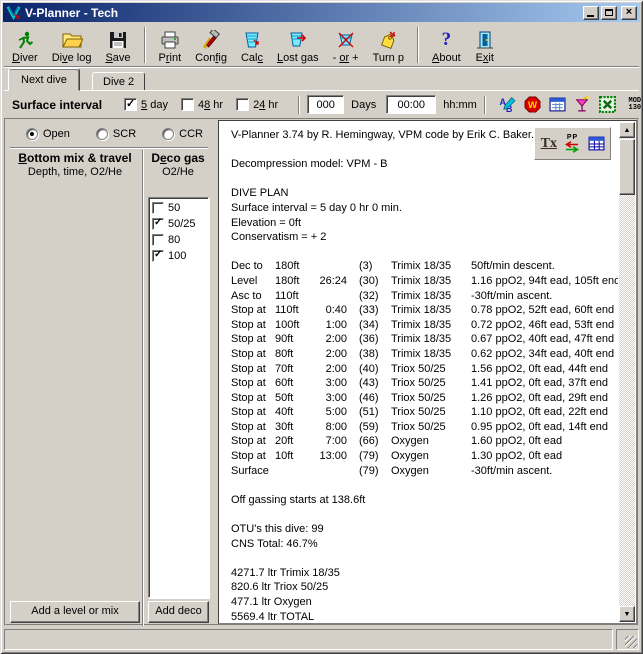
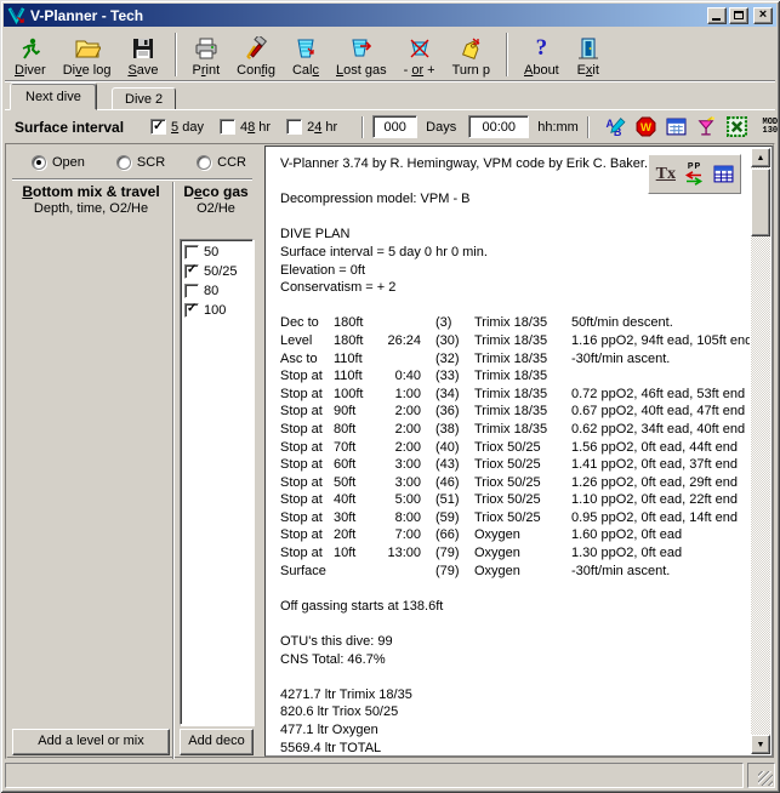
  V-Planner - Tech
  ×
  Diver
  Dive log
  Save
  Print
  Config
  Calc
  Lost gas
  - or +
  Turn p
  ?
  About
  Exit
  Next dive
  Dive 2
  Surface interval
  5 day
  48 hr
  24 hr
  000
  Days
  00:00
  hh:mm
  A
  B
  W
  MOD
  130
  Open
  SCR
  CCR
  Bottom mix & travel
  Depth, time, O2/He
  Deco gas
  O2/He
  50
  50/25
  80
  100
  Add a level or mix
  Add deco
  V-Planner 3.74 by R. Hemingway, VPM code by Erik C. Baker.
  Decompression model: VPM - B
  DIVE PLAN
  Surface interval = 5 day 0 hr 0 min.
  Elevation = 0ft
  Conservatism = + 2
  Dec to
  180ft
  (3)
  Trimix 18/35
  50ft/min descent.
  Level
  180ft
  26:24
  (30)
  Trimix 18/35
  1.16 ppO2, 94ft ead, 105ft end
  Asc to
  110ft
  (32)
  Trimix 18/35
  -30ft/min ascent.
  Stop at
  110ft
  0:40
  (33)
  Trimix 18/35
- 0.78 ppO2, 52ft ead, 60ft end
  Stop at
  100ft
  1:00
  (34)
  Trimix 18/35
  0.72 ppO2, 46ft ead, 53ft end
  Stop at
  90ft
  2:00
  (36)
  Trimix 18/35
  0.67 ppO2, 40ft ead, 47ft end
  Stop at
  80ft
  2:00
  (38)
  Trimix 18/35
  0.62 ppO2, 34ft ead, 40ft end
  Stop at
  70ft
  2:00
  (40)
  Triox 50/25
  1.56 ppO2, 0ft ead, 44ft end
  Stop at
  60ft
  3:00
  (43)
  Triox 50/25
  1.41 ppO2, 0ft ead, 37ft end
  Stop at
  50ft
  3:00
  (46)
  Triox 50/25
  1.26 ppO2, 0ft ead, 29ft end
  Stop at
  40ft
  5:00
  (51)
  Triox 50/25
  1.10 ppO2, 0ft ead, 22ft end
  Stop at
  30ft
  8:00
  (59)
  Triox 50/25
  0.95 ppO2, 0ft ead, 14ft end
  Stop at
  20ft
  7:00
  (66)
  Oxygen
  1.60 ppO2, 0ft ead
  Stop at
  10ft
  13:00
  (79)
  Oxygen
  1.30 ppO2, 0ft ead
  Surface
  (79)
  Oxygen
  -30ft/min ascent.
  Off gassing starts at 138.6ft
  OTU's this dive: 99
  CNS Total: 46.7%
  4271.7 ltr Trimix 18/35
  820.6 ltr Triox 50/25
  477.1 ltr Oxygen
  5569.4 ltr TOTAL
  Tx
